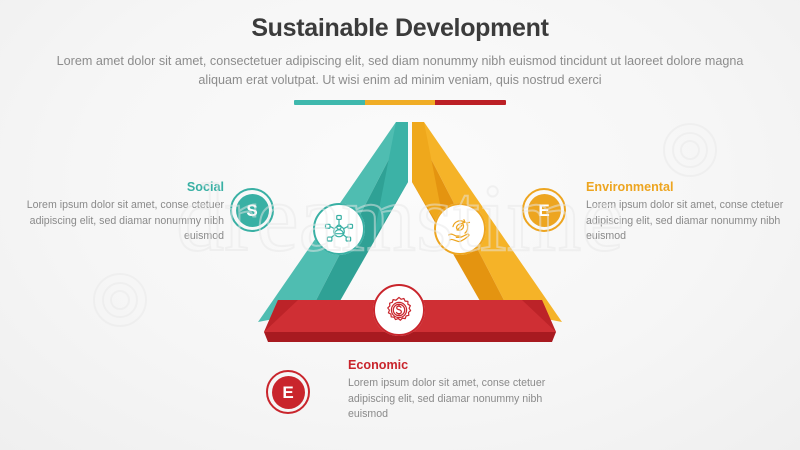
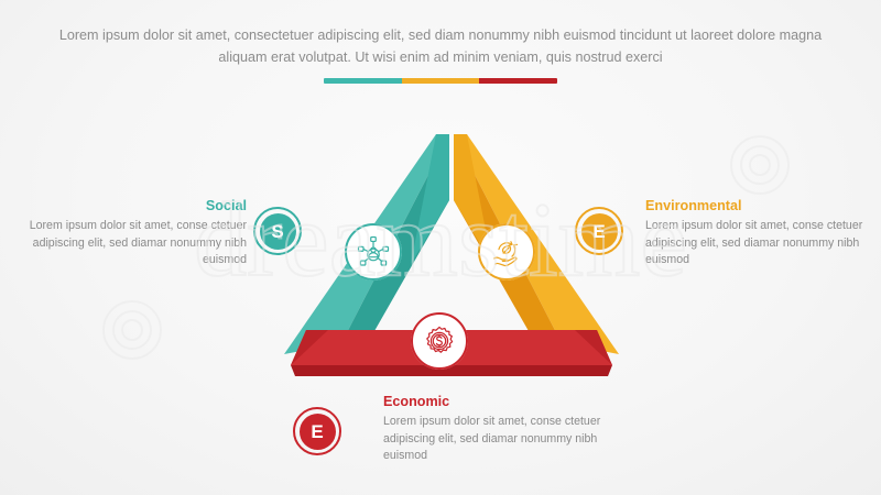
- Sustainable Development
- Lorem amet dolor sit amet, consectetuer adipiscing elit, sed diam nonummy nibh euismod tincidunt ut laoreet dolore magna aliquam erat volutpat. Ut wisi enim ad minim veniam, quis nostrud exerci
+ Lorem ipsum dolor sit amet, consectetuer adipiscing elit, sed diam nonummy nibh euismod tincidunt ut laoreet dolore magna aliquam erat volutpat. Ut wisi enim ad minim veniam, quis nostrud exerci
  Social
  Lorem ipsum dolor sit amet, conse ctetuer adipiscing elit, sed diamar nonummy nibh euismod
  S
  E
  Environmental
  Lorem ipsum dolor sit amet, conse ctetuer adipiscing elit, sed diamar nonummy nibh euismod
  E
  Economic
  Lorem ipsum dolor sit amet, conse ctetuer adipiscing elit, sed diamar nonummy nibh euismod
  dreamstime
